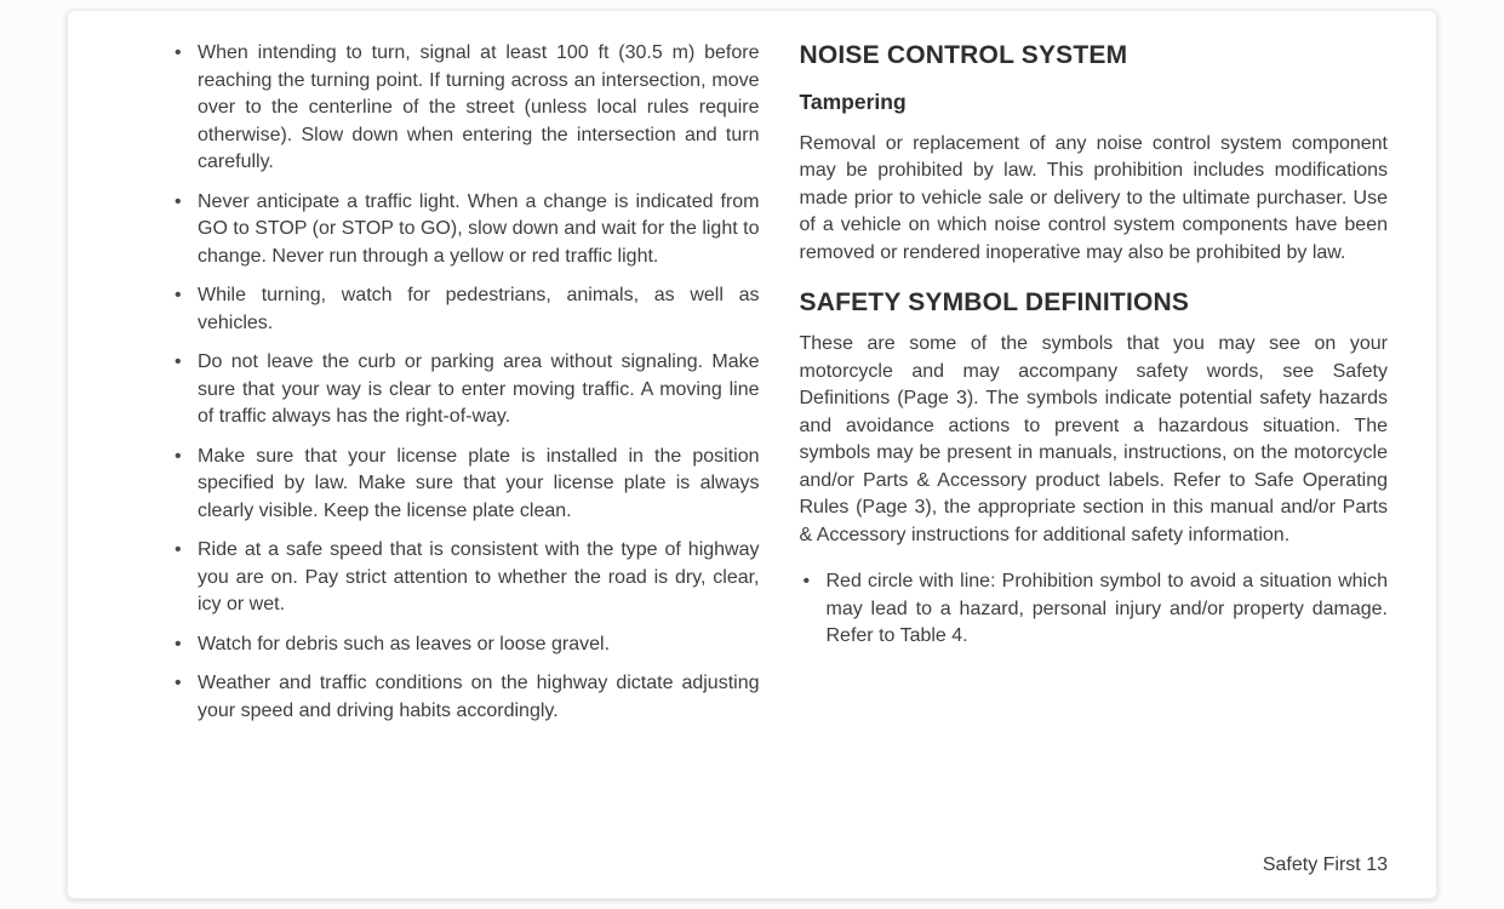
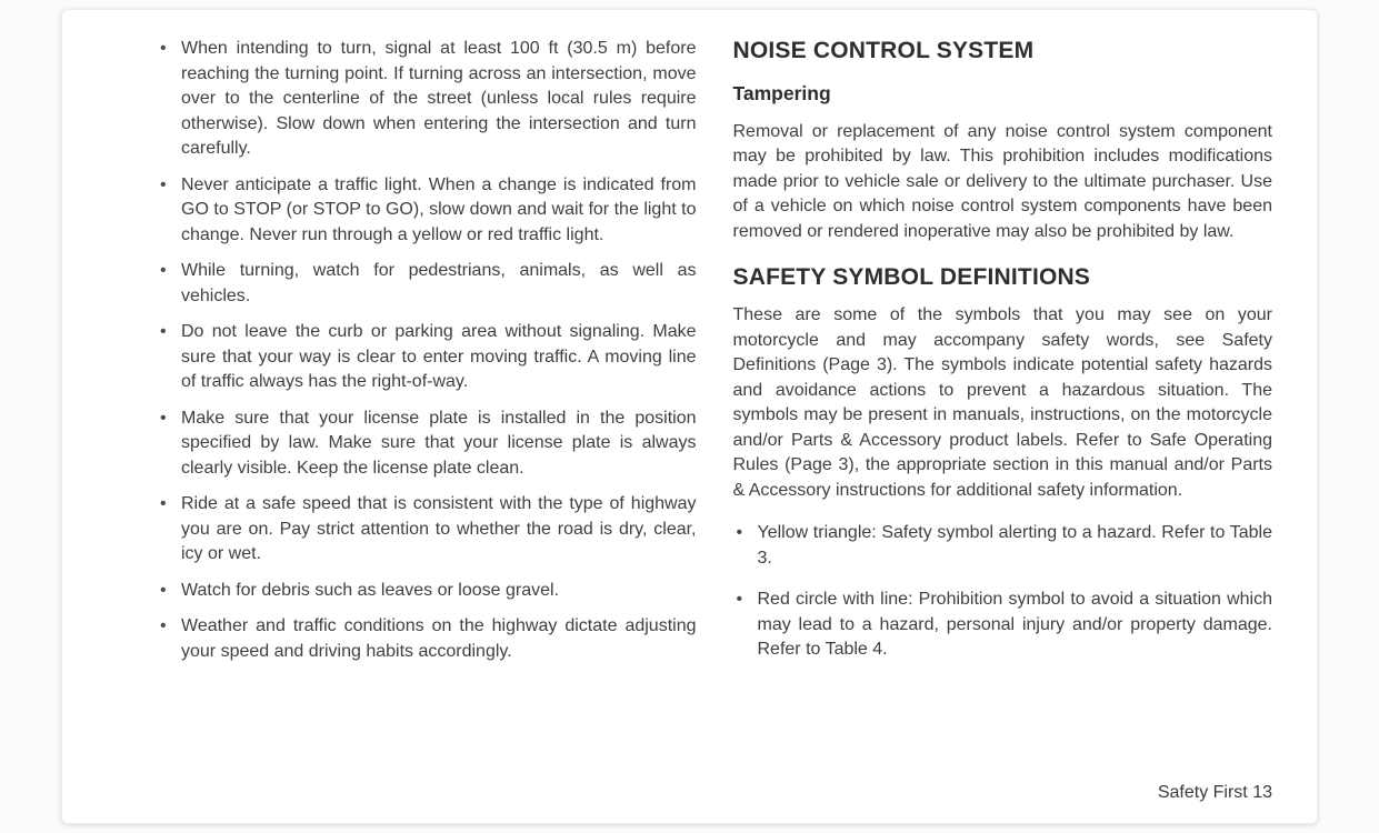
  When intending to turn, signal at least 100 ft (30.5 m) before reaching the turning point. If turning across an intersection, move over to the centerline of the street (unless local rules require otherwise). Slow down when entering the intersection and turn carefully.
  Never anticipate a traffic light. When a change is indicated from GO to STOP (or STOP to GO), slow down and wait for the light to change. Never run through a yellow or red traffic light.
  While turning, watch for pedestrians, animals, as well as vehicles.
  Do not leave the curb or parking area without signaling. Make sure that your way is clear to enter moving traffic. A moving line of traffic always has the right-of-way.
  Make sure that your license plate is installed in the position specified by law. Make sure that your license plate is always clearly visible. Keep the license plate clean.
  Ride at a safe speed that is consistent with the type of highway you are on. Pay strict attention to whether the road is dry, clear, icy or wet.
  Watch for debris such as leaves or loose gravel.
  Weather and traffic conditions on the highway dictate adjusting your speed and driving habits accordingly.
  NOISE CONTROL SYSTEM
  Tampering
  Removal or replacement of any noise control system component may be prohibited by law. This prohibition includes modifications made prior to vehicle sale or delivery to the ultimate purchaser. Use of a vehicle on which noise control system components have been removed or rendered inoperative may also be prohibited by law.
  SAFETY SYMBOL DEFINITIONS
  These are some of the symbols that you may see on your motorcycle and may accompany safety words, see Safety Definitions (Page 3). The symbols indicate potential safety hazards and avoidance actions to prevent a hazardous situation. The symbols may be present in manuals, instructions, on the motorcycle and/or Parts & Accessory product labels. Refer to Safe Operating Rules (Page 3), the appropriate section in this manual and/or Parts & Accessory instructions for additional safety information.
+ Yellow triangle: Safety symbol alerting to a hazard. Refer to Table 3.
  Red circle with line: Prohibition symbol to avoid a situation which may lead to a hazard, personal injury and/or property damage. Refer to Table 4.
  Safety First 13
